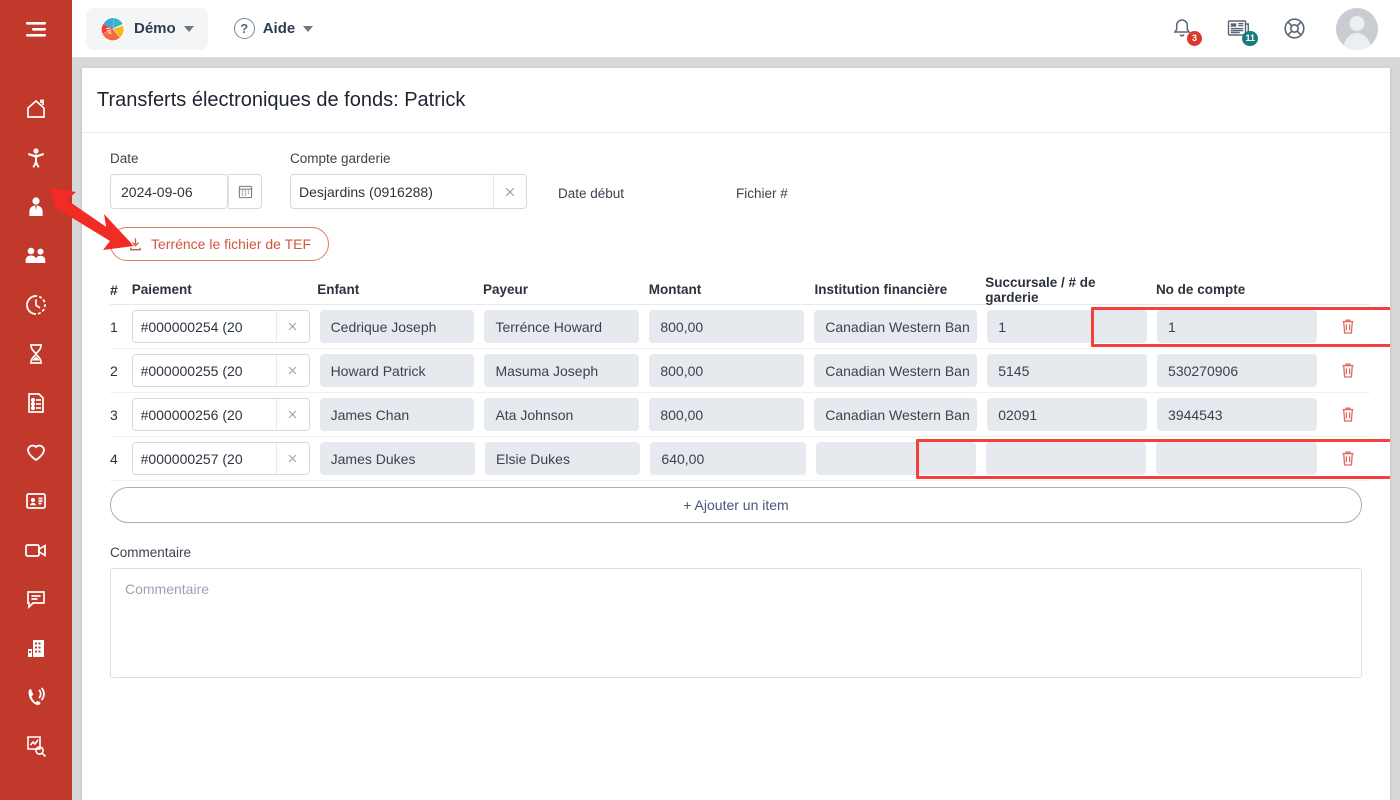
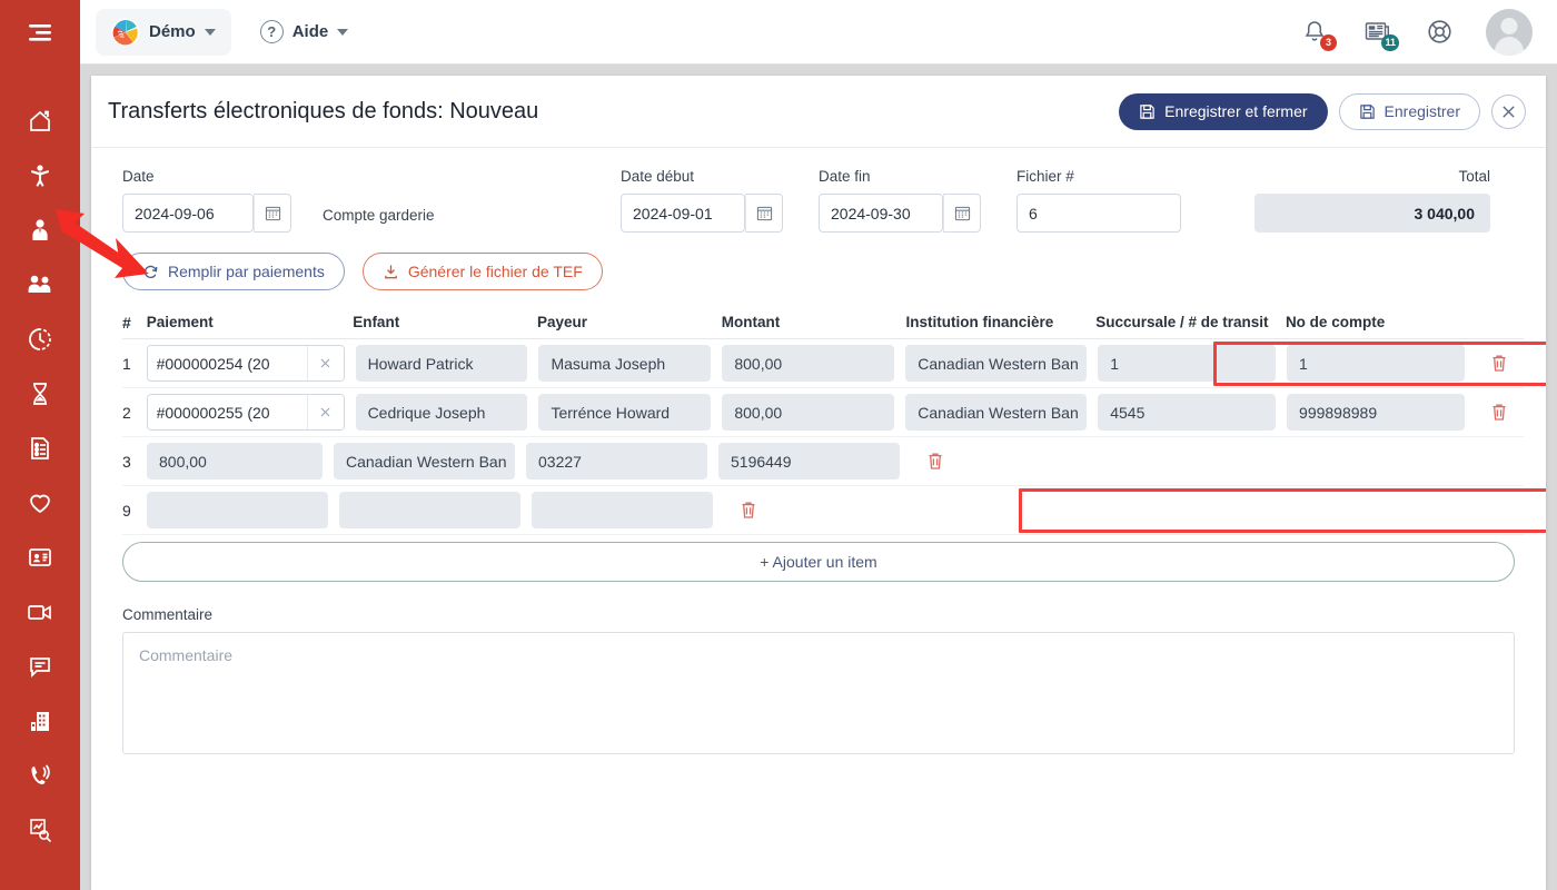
  Démo
  ?
  Aide
  3
  11
- Transferts électroniques de fonds: Patrick
+ Transferts électroniques de fonds: Nouveau
+ Enregistrer et fermer
+ Enregistrer
  Date
  2024-09-06
  Compte garderie
- Desjardins (0916288)
  Date début
+ 2024-09-01
+ Date fin
+ 2024-09-30
  Fichier #
+ 6
+ Total
+ 3 040,00
+ Remplir par paiements
- Terrénce le fichier de TEF
+ Générer le fichier de TEF
  #
  Paiement
  Enfant
  Payeur
  Montant
  Institution financière
- Succursale / # de garderie
+ Succursale / # de transit
  No de compte
  1
  #000000254 (20
- Cedrique Joseph
+ Howard Patrick
- Terrénce Howard
+ Masuma Joseph
  800,00
  Canadian Western Ban
  1
  1
  2
  #000000255 (20
- Howard Patrick
+ Cedrique Joseph
- Masuma Joseph
+ Terrénce Howard
  800,00
  Canadian Western Ban
- 5145
+ 4545
- 530270906
+ 999898989
  3
- #000000256 (20
- James Chan
- Ata Johnson
  800,00
  Canadian Western Ban
- 02091
+ 03227
- 3944543
+ 5196449
- 4
+ 9
- #000000257 (20
- James Dukes
- Elsie Dukes
- 640,00
  + Ajouter un item
  Commentaire
  Commentaire
